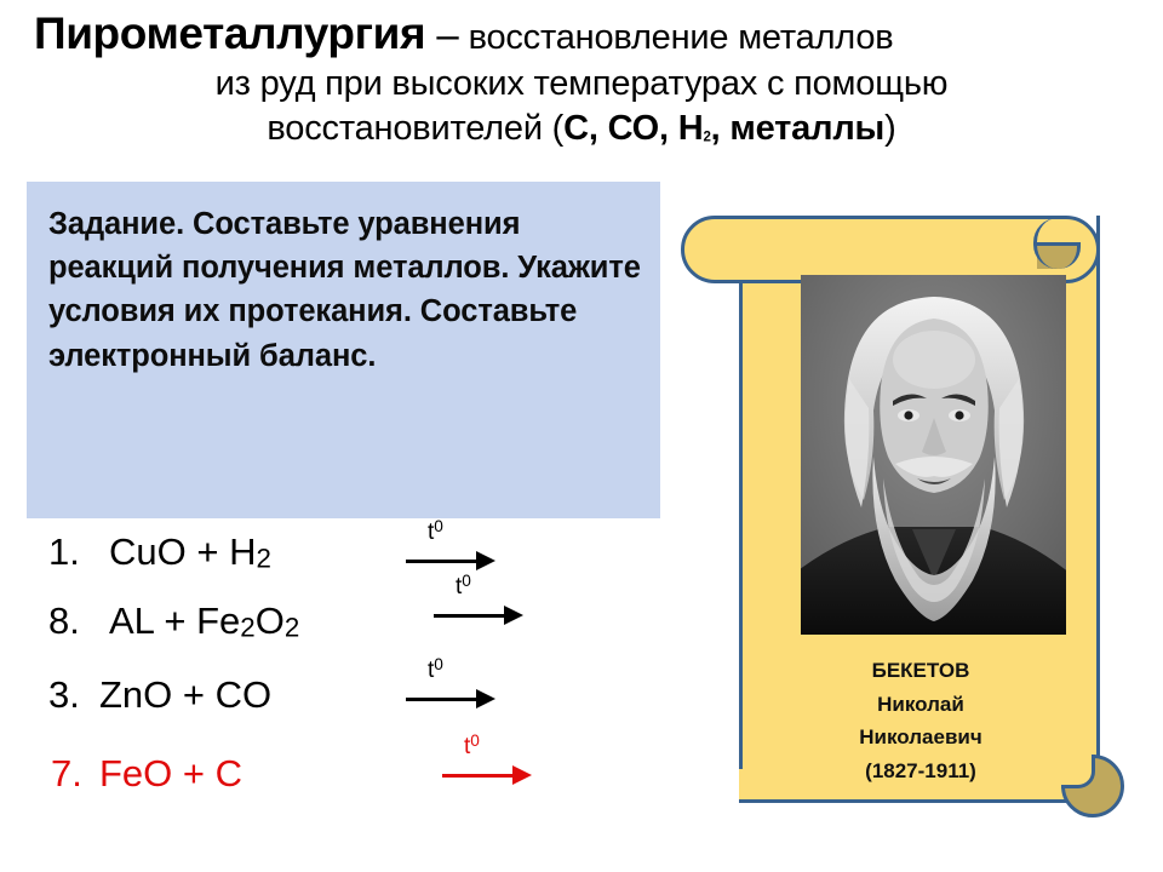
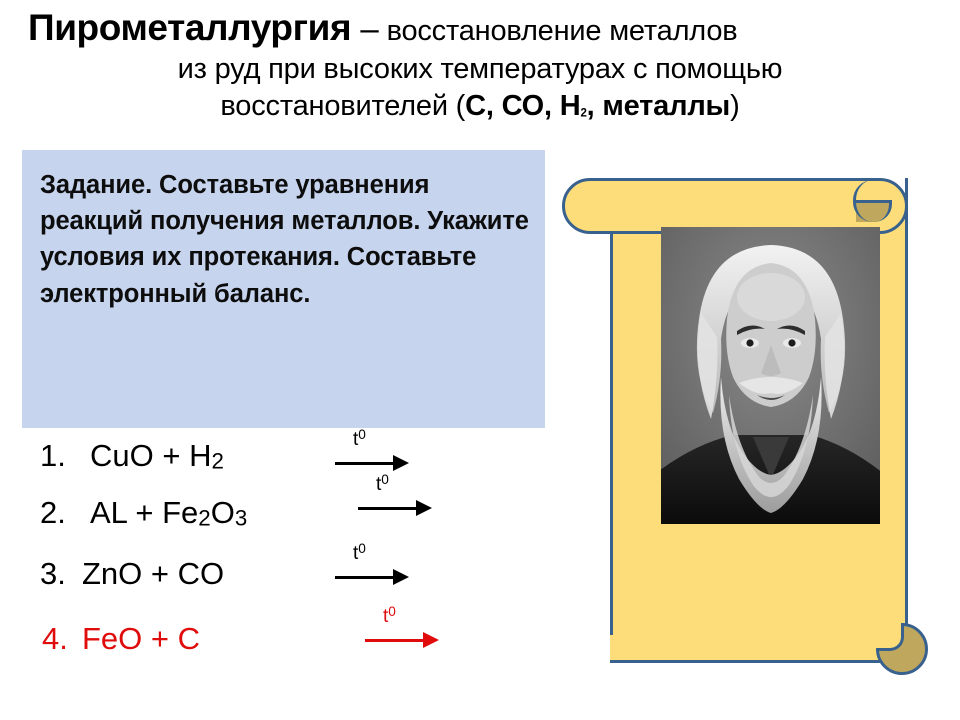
  Пирометаллургия – восстановление металлов
  из руд при высоких температурах с помощью
  восстановителей (С, СО, Н2, металлы)
  Задание. Составьте уравнения реакций получения металлов. Укажите условия их протекания. Составьте электронный баланс.
  1.
  CuO + H2
  t0
- 8.
+ 2.
- AL + Fe2O2
+ AL + Fe2O3
  t0
  3.
  ZnO + CO
  t0
- 7.
+ 4.
  FeO + C
  t0
- БЕКЕТОВ
- Николай
- Николаевич
- (1827-1911)
